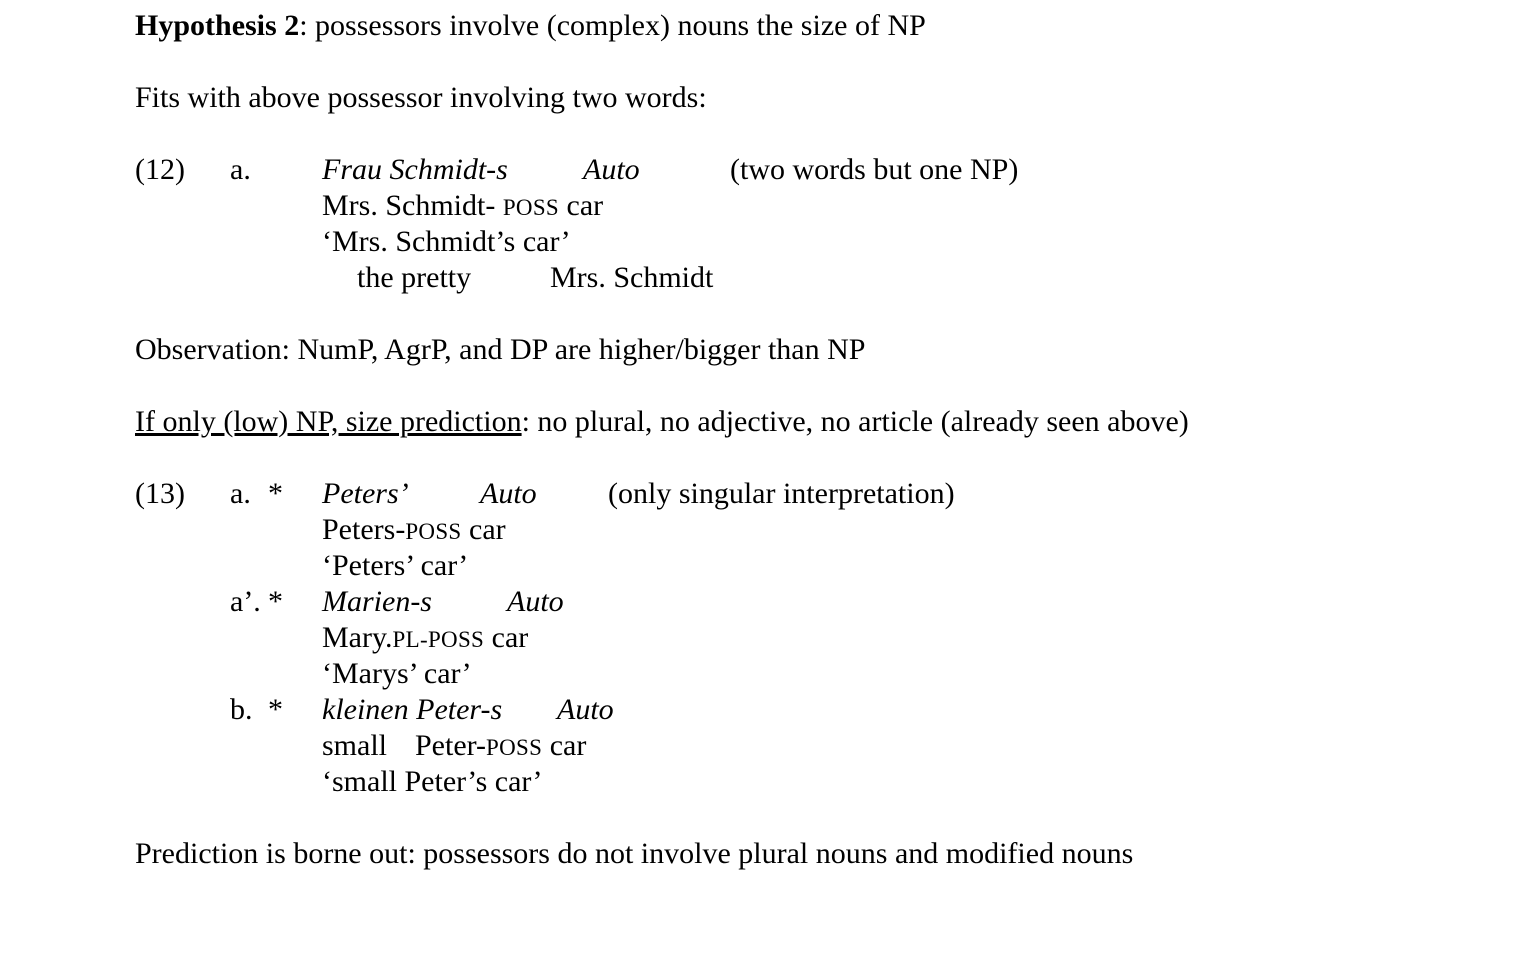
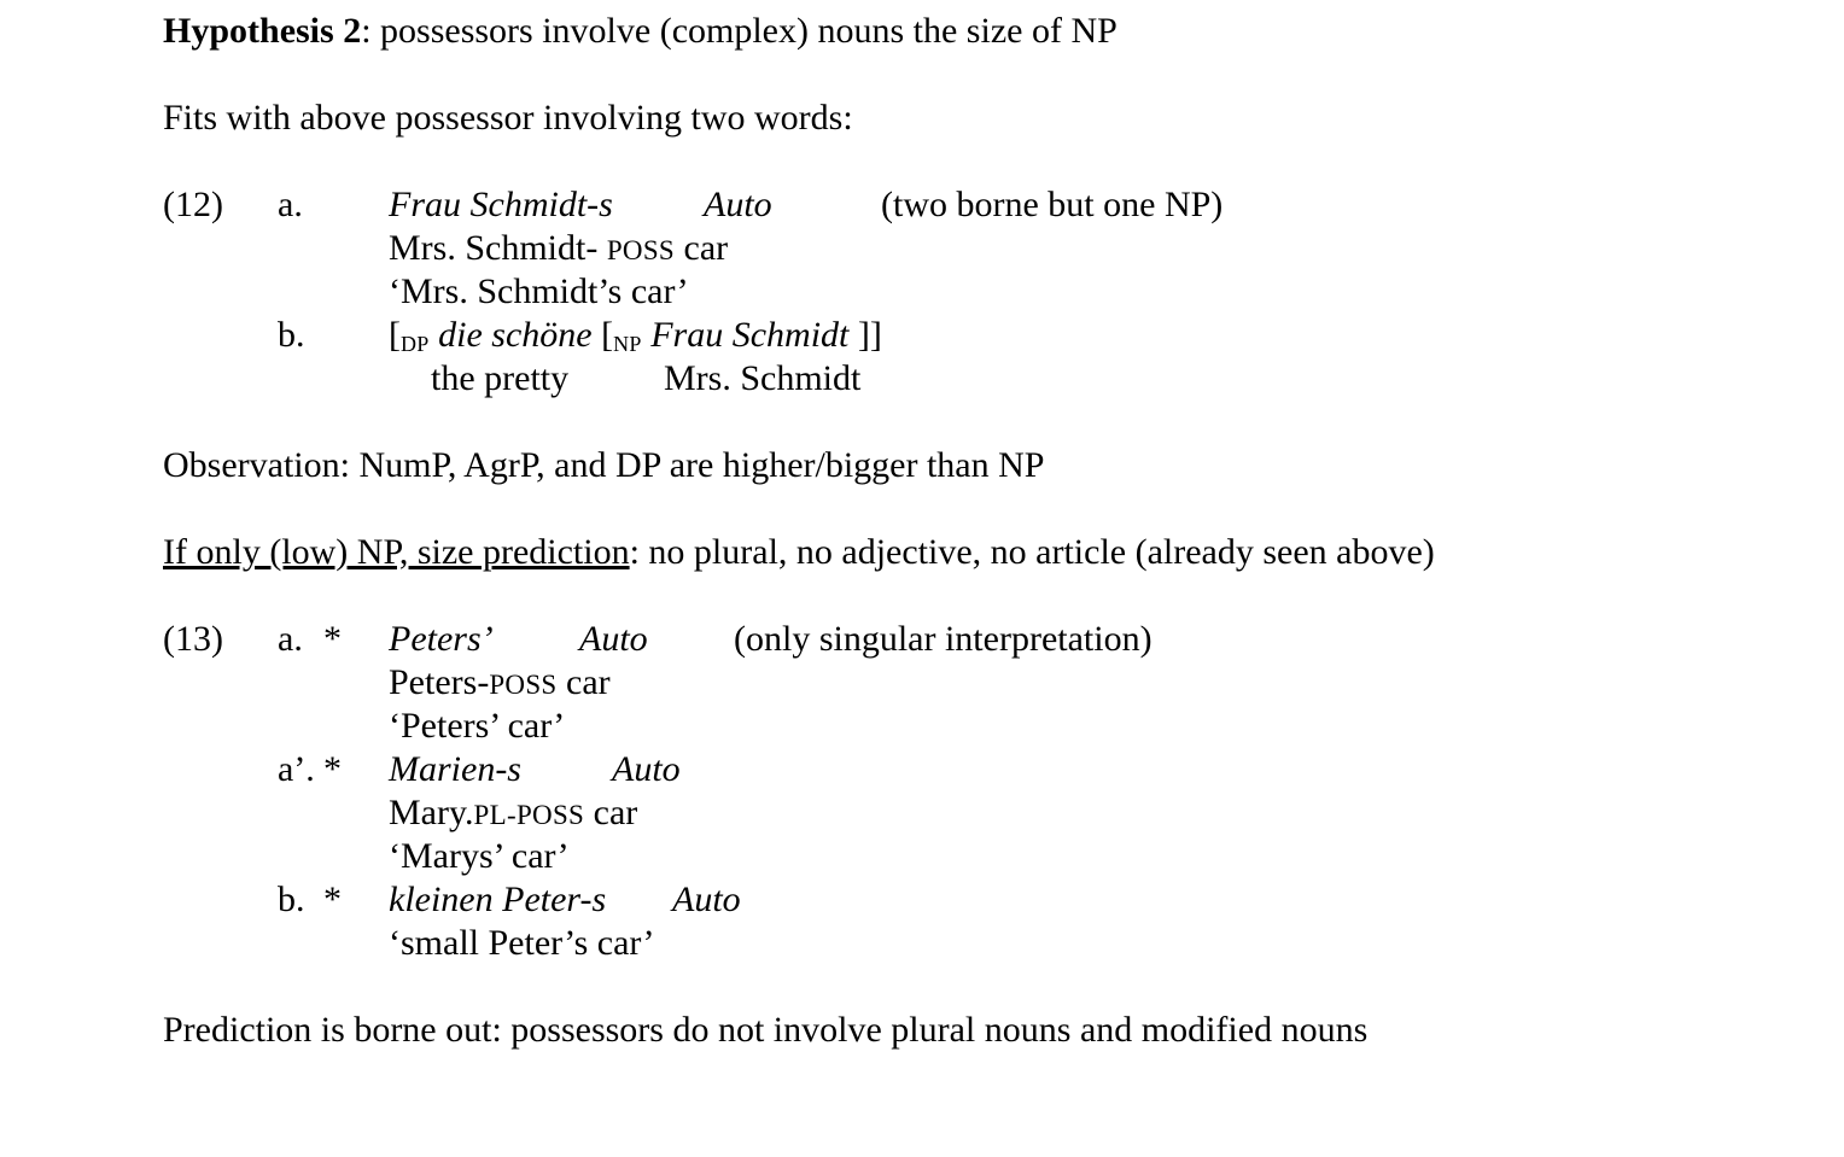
  Hypothesis 2: possessors involve (complex) nouns the size of NP
  Fits with above possessor involving two words:
- (12) a. Frau Schmidt-s Auto (two words but one NP)
+ (12) a. Frau Schmidt-s Auto (two borne but one NP)
  Mrs. Schmidt- POSS car
  ‘Mrs. Schmidt’s car’
+ b. [DP die schöne [NP Frau Schmidt ]]
  the pretty Mrs. Schmidt
  Observation: NumP, AgrP, and DP are higher/bigger than NP
  If only (low) NP, size prediction: no plural, no adjective, no article (already seen above)
  (13) a. * Peters’ Auto (only singular interpretation)
  Peters-POSS car
  ‘Peters’ car’
  a’. * Marien-s Auto
  Mary.PL-POSS car
  ‘Marys’ car’
  b. * kleinen Peter-s Auto
- small Peter-POSS car
  ‘small Peter’s car’
  Prediction is borne out: possessors do not involve plural nouns and modified nouns
